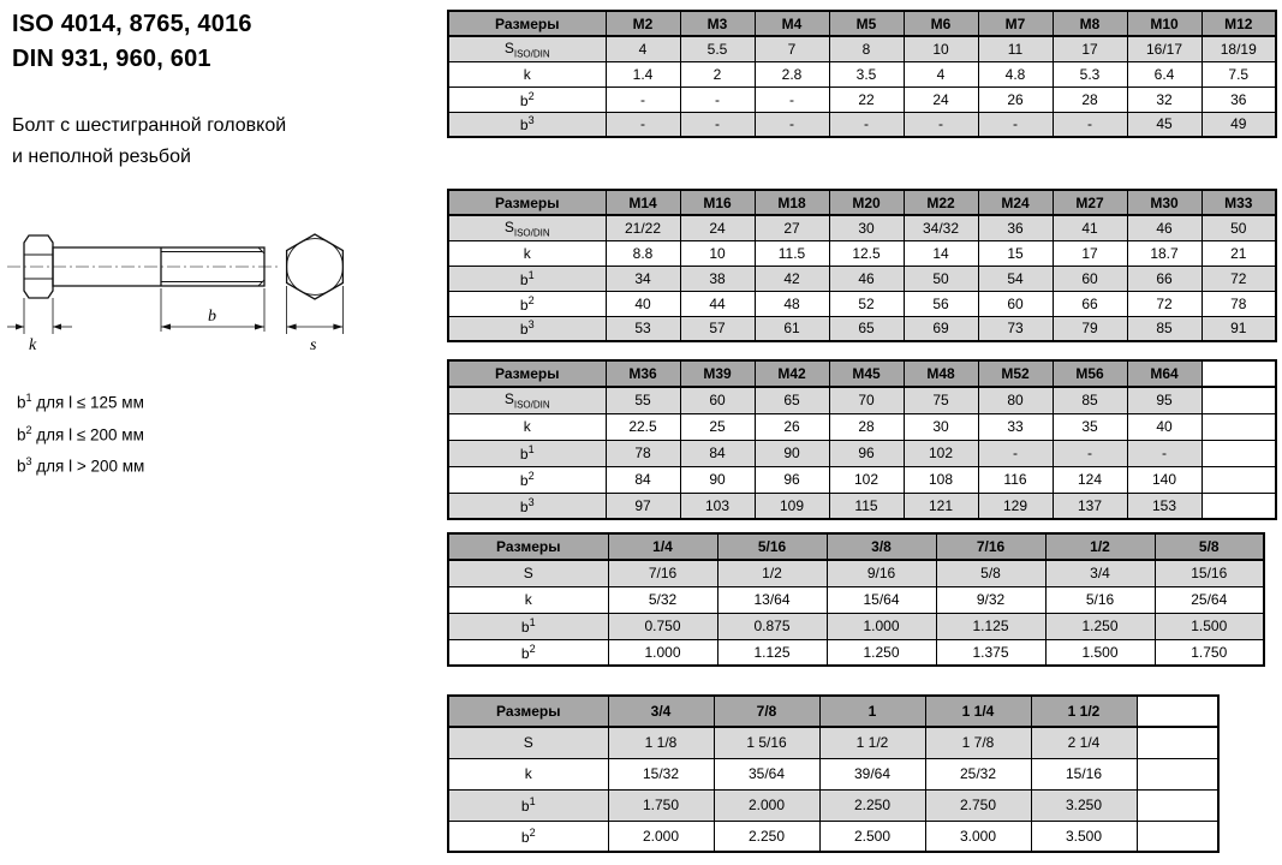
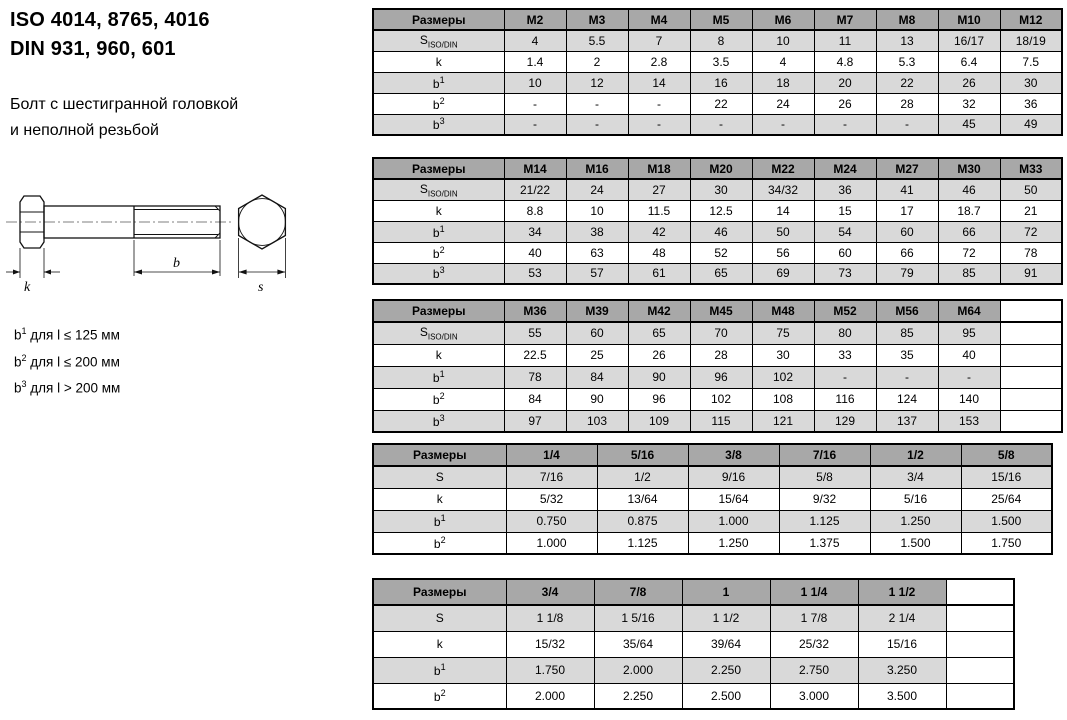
  ISO 4014, 8765, 4016
  DIN 931, 960, 601
  Болт с шестигранной головкой
  и неполной резьбой
  k
  b
  s
  b1 для l ≤ 125 мм
  b2 для l ≤ 200 мм
  b3 для l > 200 мм
  Размеры	M2	M3	M4	M5	M6	M7	M8	M10	M12
- SISO/DIN	4	5.5	7	8	10	11	17	16/17	18/19
+ SISO/DIN	4	5.5	7	8	10	11	13	16/17	18/19
  k	1.4	2	2.8	3.5	4	4.8	5.3	6.4	7.5
+ b1	10	12	14	16	18	20	22	26	30
  b2	-	-	-	22	24	26	28	32	36
  b3	-	-	-	-	-	-	-	45	49
  Размеры	M14	M16	M18	M20	M22	M24	M27	M30	M33
  SISO/DIN	21/22	24	27	30	34/32	36	41	46	50
  k	8.8	10	11.5	12.5	14	15	17	18.7	21
  b1	34	38	42	46	50	54	60	66	72
- b2	40	44	48	52	56	60	66	72	78
+ b2	40	63	48	52	56	60	66	72	78
  b3	53	57	61	65	69	73	79	85	91
  Размеры	M36	M39	M42	M45	M48	M52	M56	M64
  SISO/DIN	55	60	65	70	75	80	85	95
  k	22.5	25	26	28	30	33	35	40
  b1	78	84	90	96	102	-	-	-
  b2	84	90	96	102	108	116	124	140
  b3	97	103	109	115	121	129	137	153
  Размеры	1/4	5/16	3/8	7/16	1/2	5/8
  S	7/16	1/2	9/16	5/8	3/4	15/16
  k	5/32	13/64	15/64	9/32	5/16	25/64
  b1	0.750	0.875	1.000	1.125	1.250	1.500
  b2	1.000	1.125	1.250	1.375	1.500	1.750
  Размеры	3/4	7/8	1	1 1/4	1 1/2
  S	1 1/8	1 5/16	1 1/2	1 7/8	2 1/4
  k	15/32	35/64	39/64	25/32	15/16
  b1	1.750	2.000	2.250	2.750	3.250
  b2	2.000	2.250	2.500	3.000	3.500
